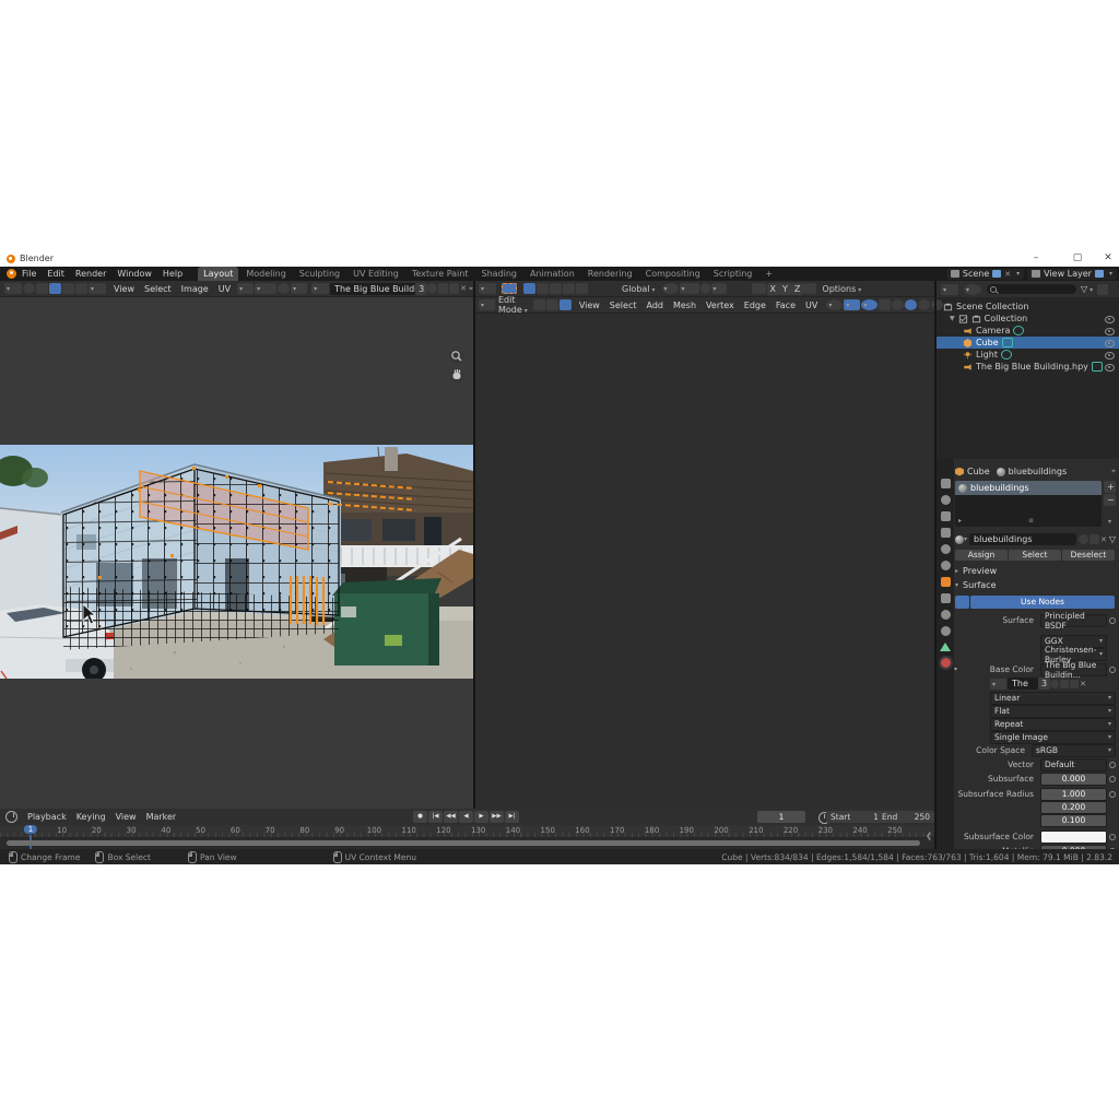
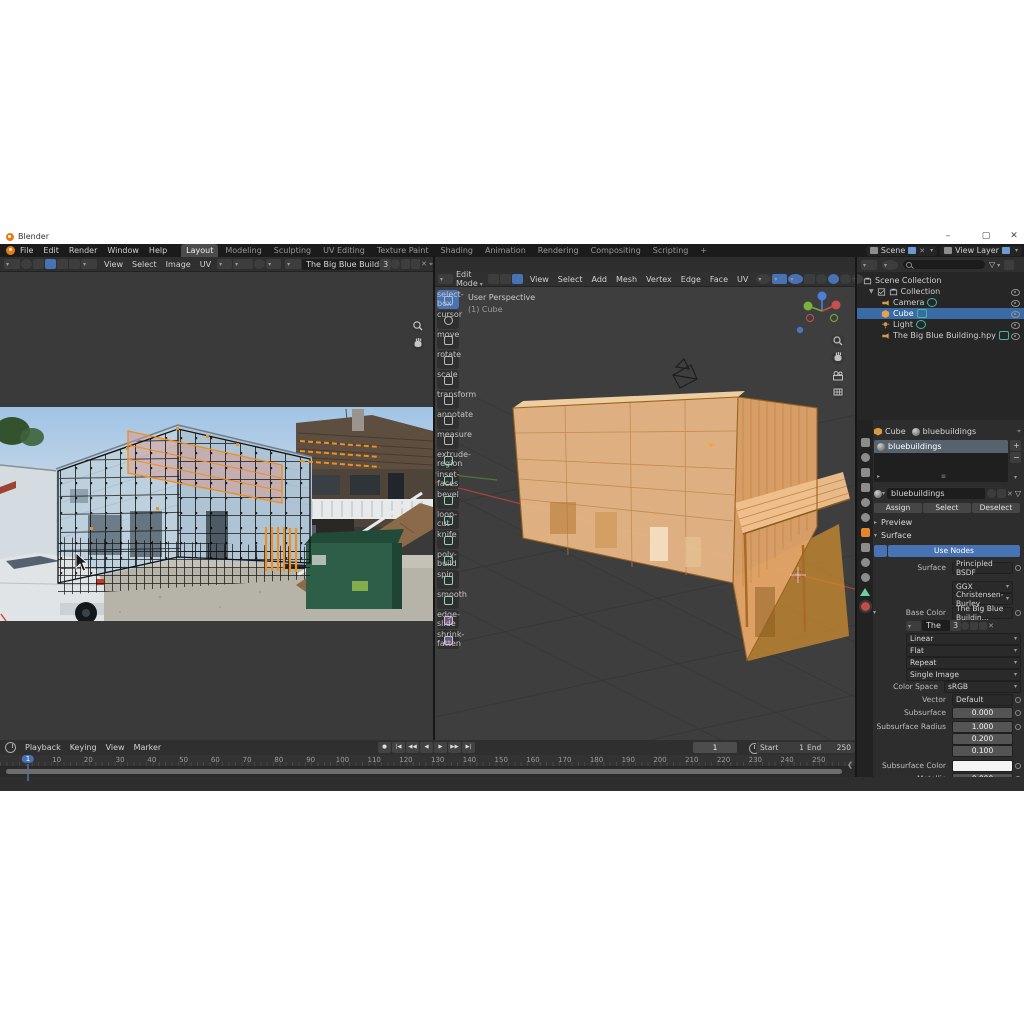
  Blender
  –
  ▢
  ✕
  File
  Edit
  Render
  Window
  Help
  Layout
  Modeling
  Sculpting
  UV Editing
  Texture Paint
  Shading
  Animation
  Rendering
  Compositing
  Scripting
  +
  Scene
  ✕
  View Layer
  View
  Select
  Image
  UV
  The Big Blue Build
  3
  ✕
  ⌖
- Global
- X
- Y
- Z
- Options
  ▽
  Scene Collection
  Collection
  Camera
  Cube
  Light
  The Big Blue Building.hpy
  Cube
  bluebuildings
  ⌖
  bluebuildings
  +
  −
  bluebuildings
  ✕
  ▽
  Assign
  Select
  Deselect
  Preview
  Surface
  Use Nodes
  Surface
  Principled BSDF
  GGX
  Christensen-Burley
  Base Color
  The Big Blue Buildin...
  The
  3
  ✕
  Linear
  Flat
  Repeat
  Single Image
  Color Space
  sRGB
  Vector
  Default
  Subsurface
  0.000
  Subsurface Radius
  1.000
  0.200
  0.100
  Subsurface Color
  Edit Mode
  View
  Select
  Add
  Mesh
  Vertex
  Edge
  Face
  UV
+ User Perspective
+ (1) Cube
+ select-box
+ cursor
+ move
+ rotate
+ scale
+ transform
+ annotate
+ measure
+ extrude-region
+ inset-faces
+ bevel
+ loop-cut
+ knife
+ poly-build
+ spin
+ smooth
+ edge-slide
+ shrink-fatten
  Playback
  Keying
  View
  Marker
  1
  Start
  1
  End
  250
  1
  10
  20
  30
  40
  50
  60
  70
  80
  90
  100
  110
  120
  130
  140
  150
  160
  170
  180
  190
  200
  210
  220
  230
  240
  250
  ❮
- Change Frame
- Box Select
- Pan View
- UV Context Menu
- Cube | Verts:834/834 | Edges:1,584/1,584 | Faces:763/763 | Tris:1,604 | Mem: 79.1 MiB | 2.83.2
